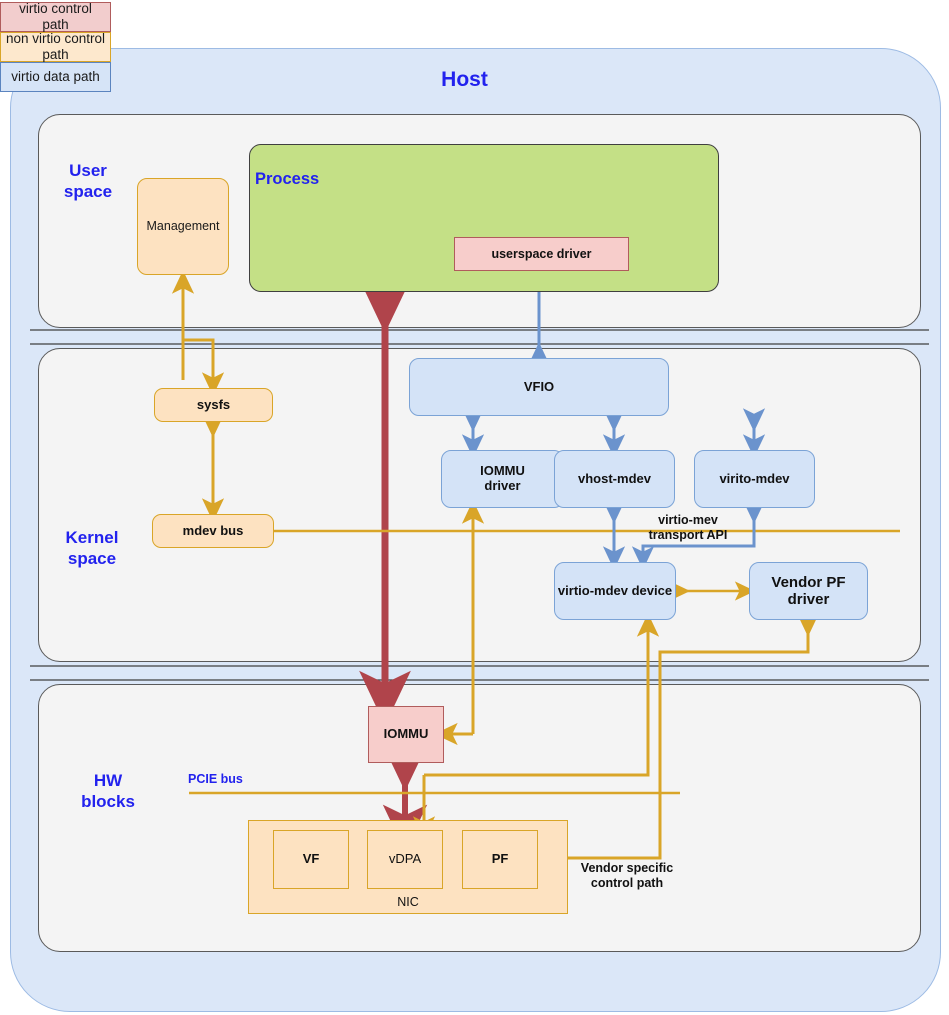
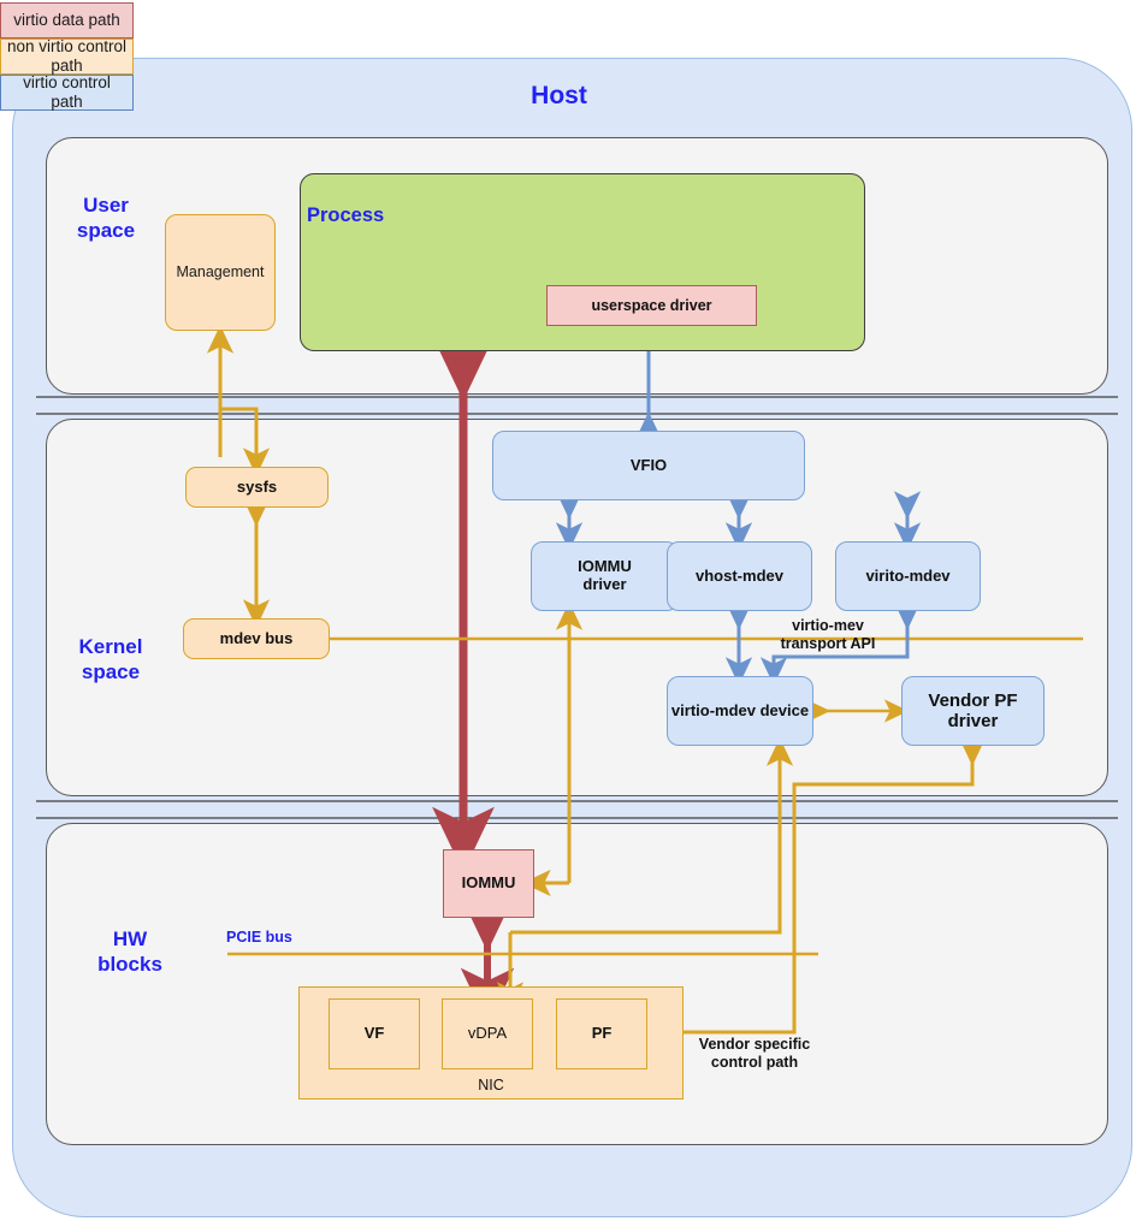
  Host
  User
  space
  Kernel
  space
  HW
  blocks
- virtio control path
+ virtio data path
  non virtio control path
- virtio data path
+ virtio control path
  Management
  Process
  userspace driver
  sysfs
  mdev bus
  VFIO
  IOMMU
  driver
  vhost-mdev
  virito-mdev
  virtio-mdev device
  Vendor PF driver
  virtio-mev
  transport API
  IOMMU
  PCIE bus
  NIC
  VF
  vDPA
  PF
  Vendor specific
  control path
